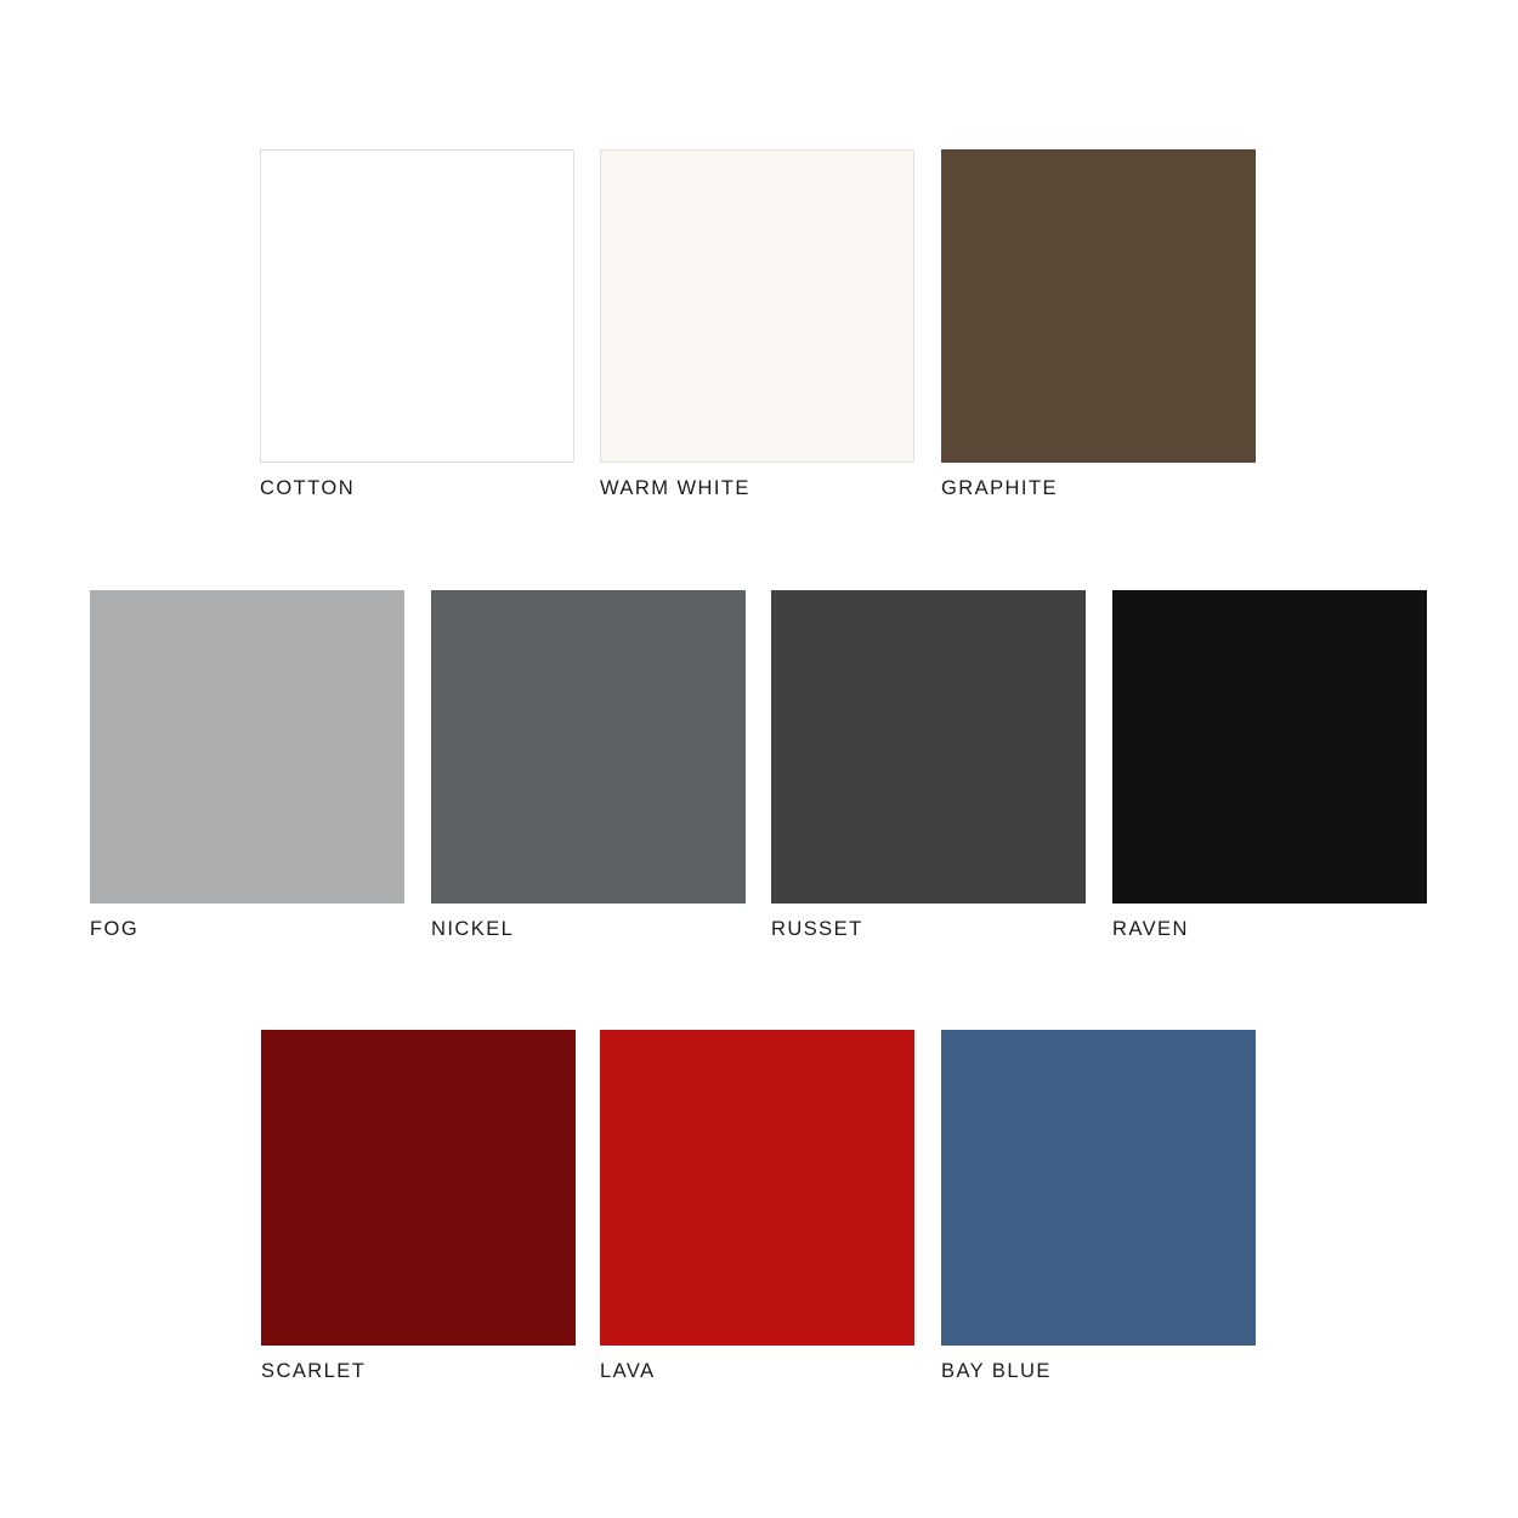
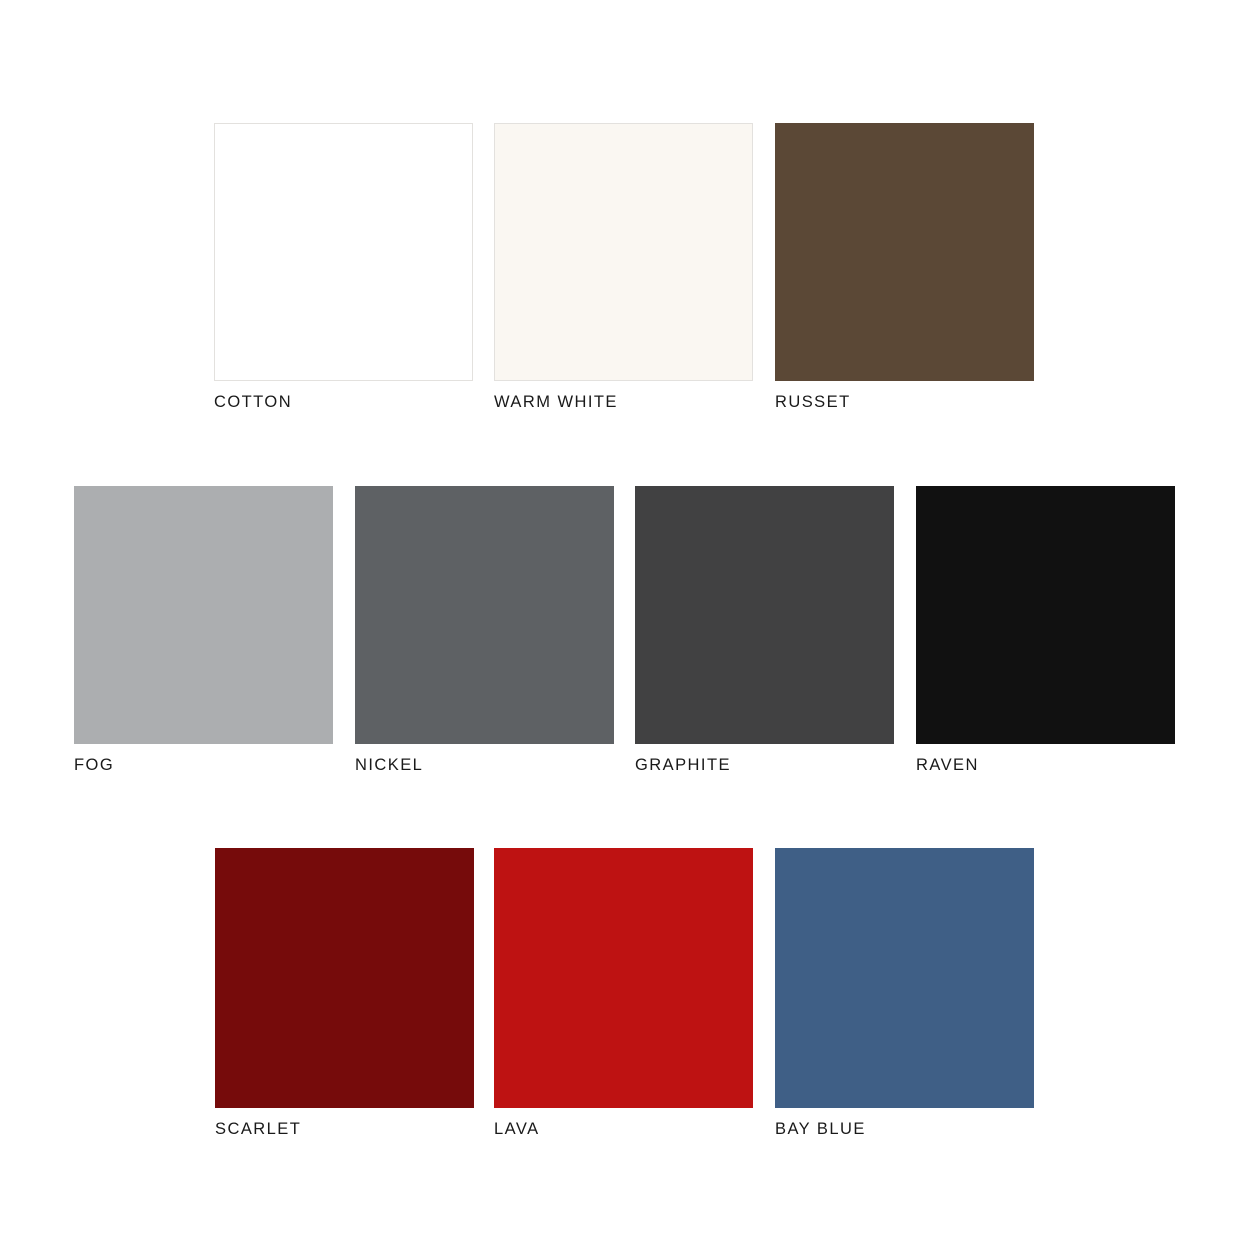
  COTTON
  WARM WHITE
- GRAPHITE
+ RUSSET
  FOG
  NICKEL
- RUSSET
+ GRAPHITE
  RAVEN
  SCARLET
  LAVA
  BAY BLUE
